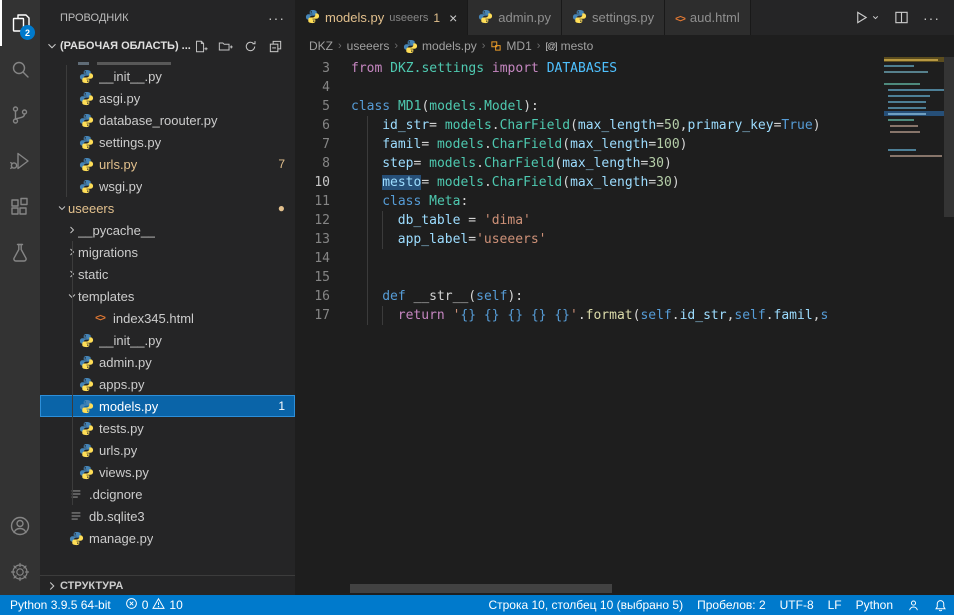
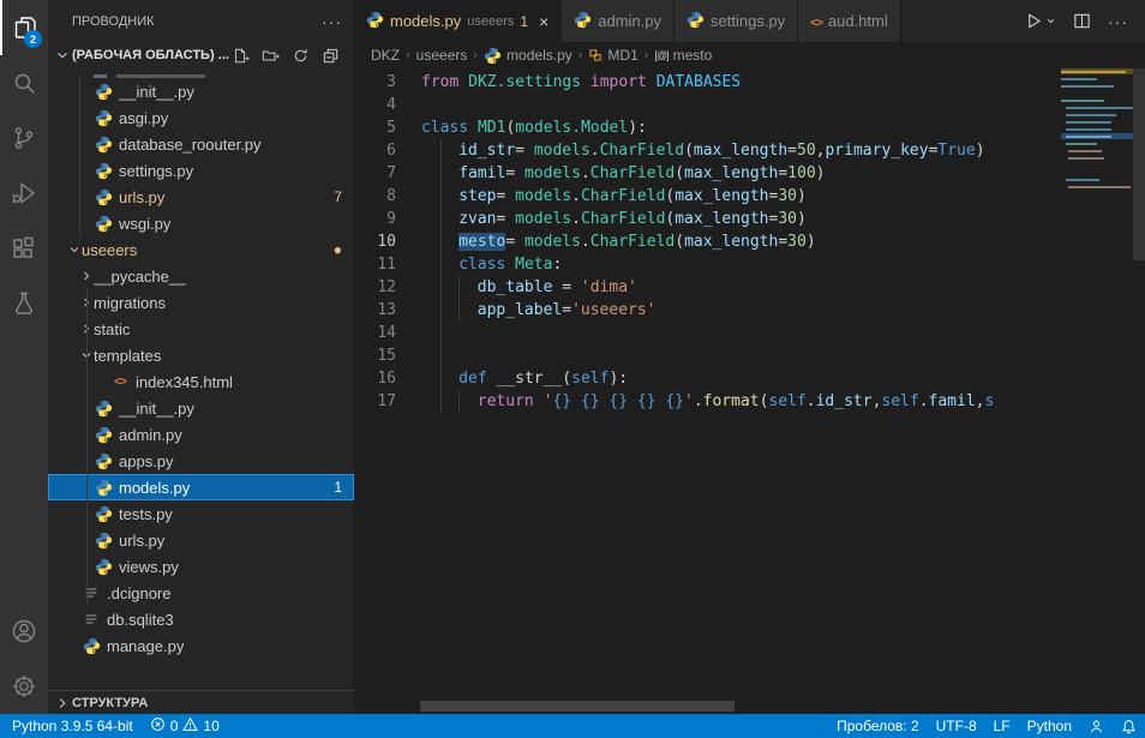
  2
  ПРОВОДНИК
  ···
  (РАБОЧАЯ ОБЛАСТЬ) ...
  __init__.py
  asgi.py
  database_roouter.py
  settings.py
  urls.py
  7
  wsgi.py
  useeers
  ●
  __pycache__
  migrations
  static
  templates
  <>
  index345.html
  __init__.py
  admin.py
  apps.py
  models.py
  1
  tests.py
  urls.py
  views.py
  .dcignore
  db.sqlite3
  manage.py
  СТРУКТУРА
  models.py
  useeers
  1
  ×
  admin.py
  settings.py
  <>
  aud.html
  ···
  DKZ
  ›
  useeers
  ›
  models.py
  ›
  MD1
  ›
  [@]
  mesto
  3
  from DKZ.settings import DATABASES
  4
  5
  class MD1(models.Model):
  6
  id_str= models.CharField(max_length=50,primary_key=True)
  7
  famil= models.CharField(max_length=100)
  8
  step= models.CharField(max_length=30)
+ 9
+ zvan= models.CharField(max_length=30)
  10
  mesto= models.CharField(max_length=30)
  11
  class Meta:
  12
  db_table = 'dima'
  13
  app_label='useeers'
  14
  15
  16
  def __str__(self):
  17
  return '{} {} {} {} {}'.format(self.id_str,self.famil,s
  Python 3.9.5 64-bit
  0
  10
- Строка 10, столбец 10 (выбрано 5)
  Пробелов: 2
  UTF-8
  LF
  Python
